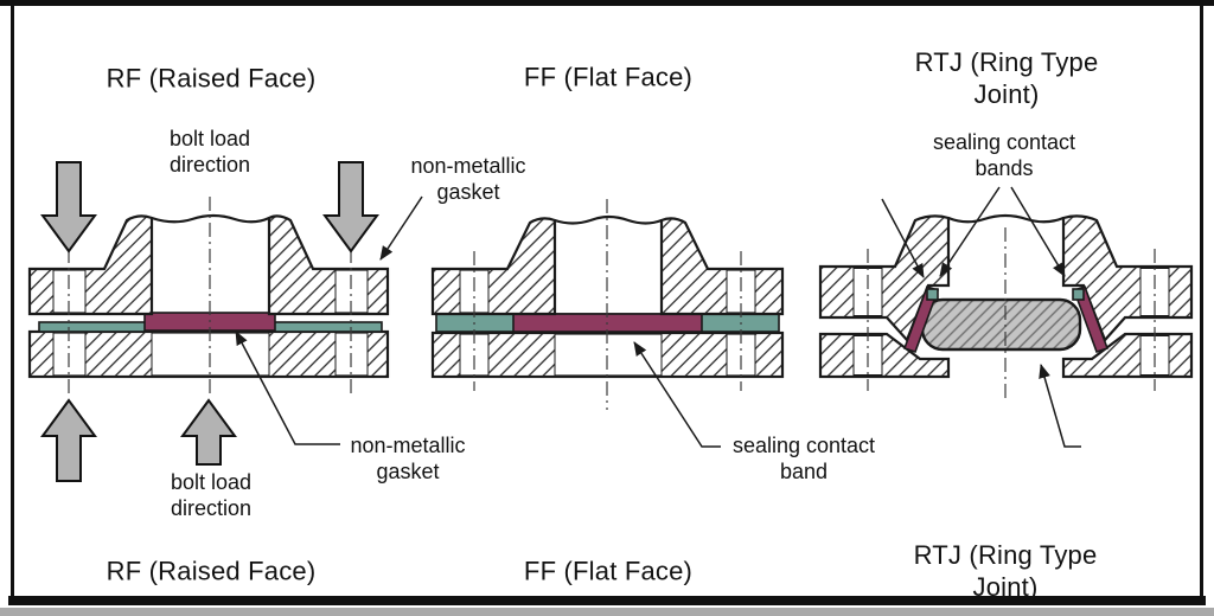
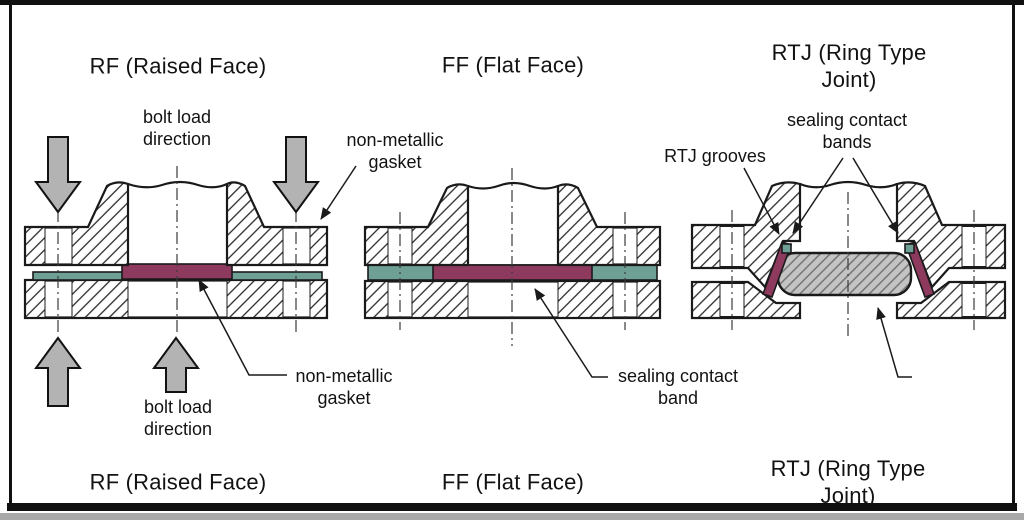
  RF (Raised Face)
  FF (Flat Face)
  RTJ (Ring Type Joint)
  bolt load
  direction
  non-metallic
  gasket
  non-metallic
  gasket
  bolt load
  direction
  sealing contact
  band
+ RTJ grooves
  sealing contact
  bands
  RF (Raised Face)
  FF (Flat Face)
  RTJ (Ring Type Joint)
